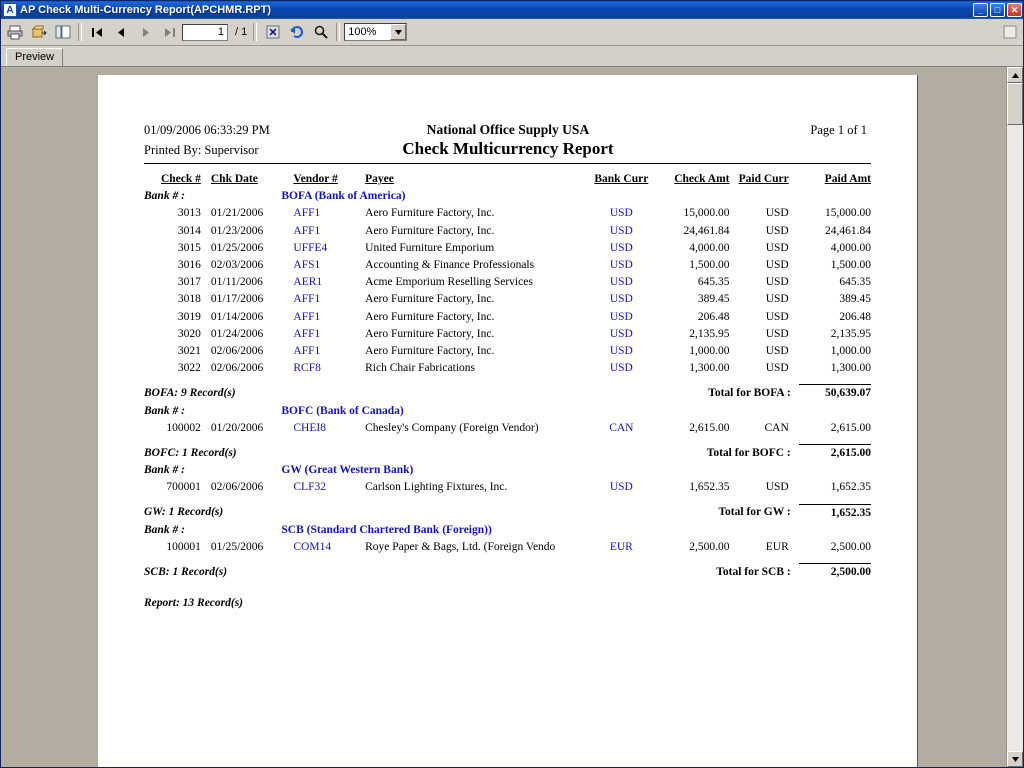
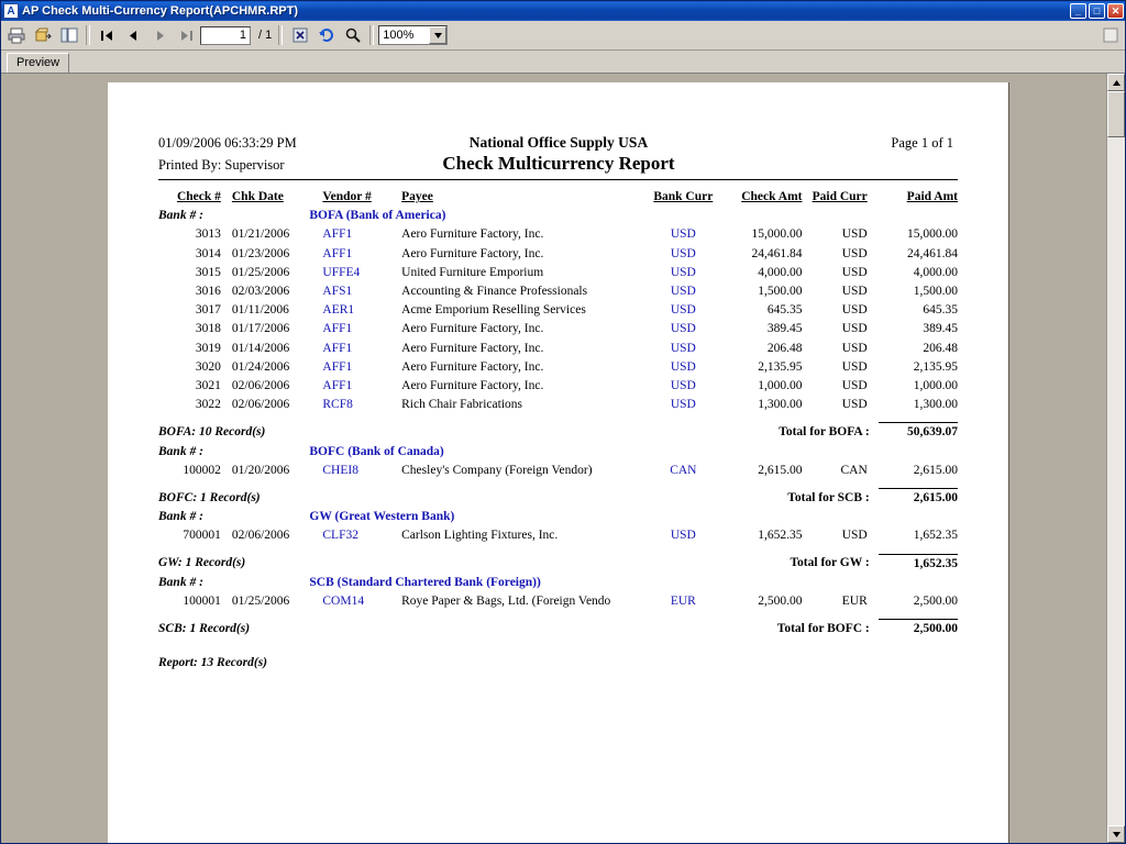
  A
  AP Check Multi-Currency Report(APCHMR.RPT)
  _
  □
  ✕
  1
  / 1
  100%
  Preview
  01/09/2006 06:33:29 PM
  Printed By: Supervisor
  National Office Supply USA
  Check Multicurrency Report
  Page 1 of 1
  Check #	Chk Date	Vendor #	Payee	Bank Curr	Check Amt	Paid Curr	Paid Amt
  Bank # :	BOFA (Bank of America)
  3013	01/21/2006	AFF1	Aero Furniture Factory, Inc.	USD	15,000.00	USD	15,000.00
  3014	01/23/2006	AFF1	Aero Furniture Factory, Inc.	USD	24,461.84	USD	24,461.84
  3015	01/25/2006	UFFE4	United Furniture Emporium	USD	4,000.00	USD	4,000.00
  3016	02/03/2006	AFS1	Accounting & Finance Professionals	USD	1,500.00	USD	1,500.00
  3017	01/11/2006	AER1	Acme Emporium Reselling Services	USD	645.35	USD	645.35
  3018	01/17/2006	AFF1	Aero Furniture Factory, Inc.	USD	389.45	USD	389.45
  3019	01/14/2006	AFF1	Aero Furniture Factory, Inc.	USD	206.48	USD	206.48
  3020	01/24/2006	AFF1	Aero Furniture Factory, Inc.	USD	2,135.95	USD	2,135.95
  3021	02/06/2006	AFF1	Aero Furniture Factory, Inc.	USD	1,000.00	USD	1,000.00
  3022	02/06/2006	RCF8	Rich Chair Fabrications	USD	1,300.00	USD	1,300.00
- BOFA: 9 Record(s)	Total for BOFA :	50,639.07
+ BOFA: 10 Record(s)	Total for BOFA :	50,639.07
  Bank # :	BOFC (Bank of Canada)
  100002	01/20/2006	CHEI8	Chesley's Company (Foreign Vendor)	CAN	2,615.00	CAN	2,615.00
- BOFC: 1 Record(s)	Total for BOFC :	2,615.00
+ BOFC: 1 Record(s)	Total for SCB :	2,615.00
  Bank # :	GW (Great Western Bank)
  700001	02/06/2006	CLF32	Carlson Lighting Fixtures, Inc.	USD	1,652.35	USD	1,652.35
  GW: 1 Record(s)	Total for GW :	1,652.35
  Bank # :	SCB (Standard Chartered Bank (Foreign))
  100001	01/25/2006	COM14	Roye Paper & Bags, Ltd. (Foreign Vendo	EUR	2,500.00	EUR	2,500.00
- SCB: 1 Record(s)	Total for SCB :	2,500.00
+ SCB: 1 Record(s)	Total for BOFC :	2,500.00
  Report: 13 Record(s)
